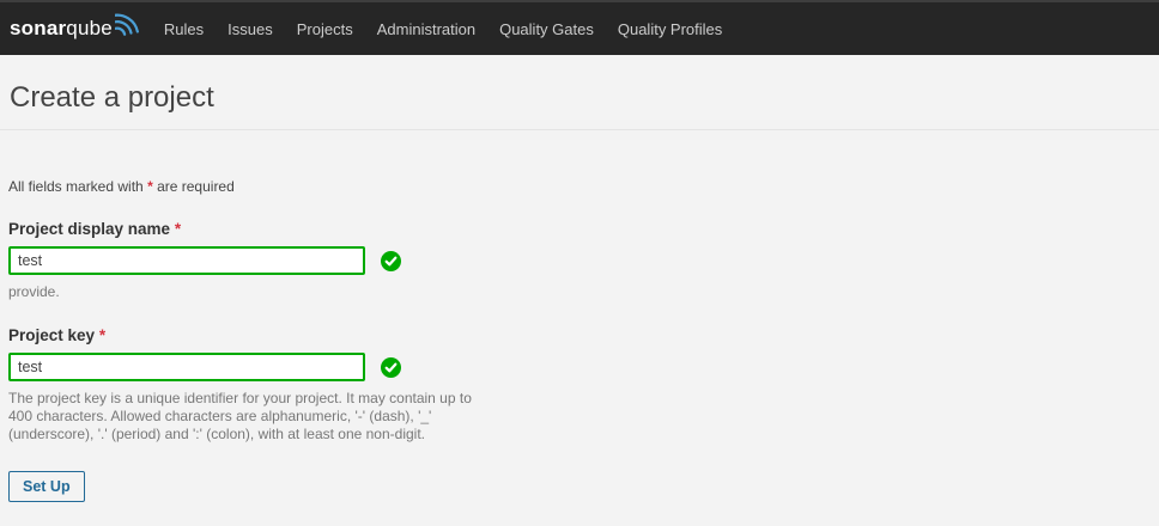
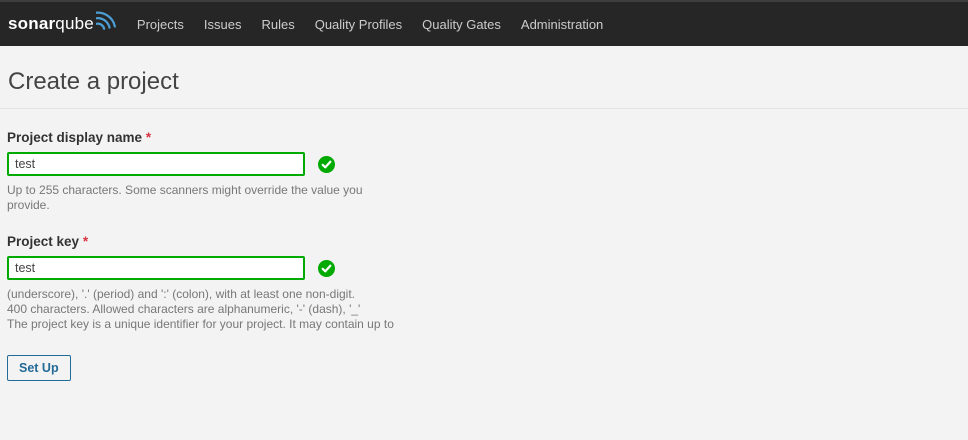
  sonar
  qube
- Rules
+ Projects
  Issues
- Projects
+ Rules
- Administration
+ Quality Profiles
  Quality Gates
- Quality Profiles
+ Administration
  Create a project
- All fields marked with * are required
  Project display name *
  test
+ Up to 255 characters. Some scanners might override the value you
  provide.
  Project key *
  test
- The project key is a unique identifier for your project. It may contain up to
+ (underscore), '.' (period) and ':' (colon), with at least one non-digit.
  400 characters. Allowed characters are alphanumeric, '-' (dash), '_'
- (underscore), '.' (period) and ':' (colon), with at least one non-digit.
+ The project key is a unique identifier for your project. It may contain up to
  Set Up
